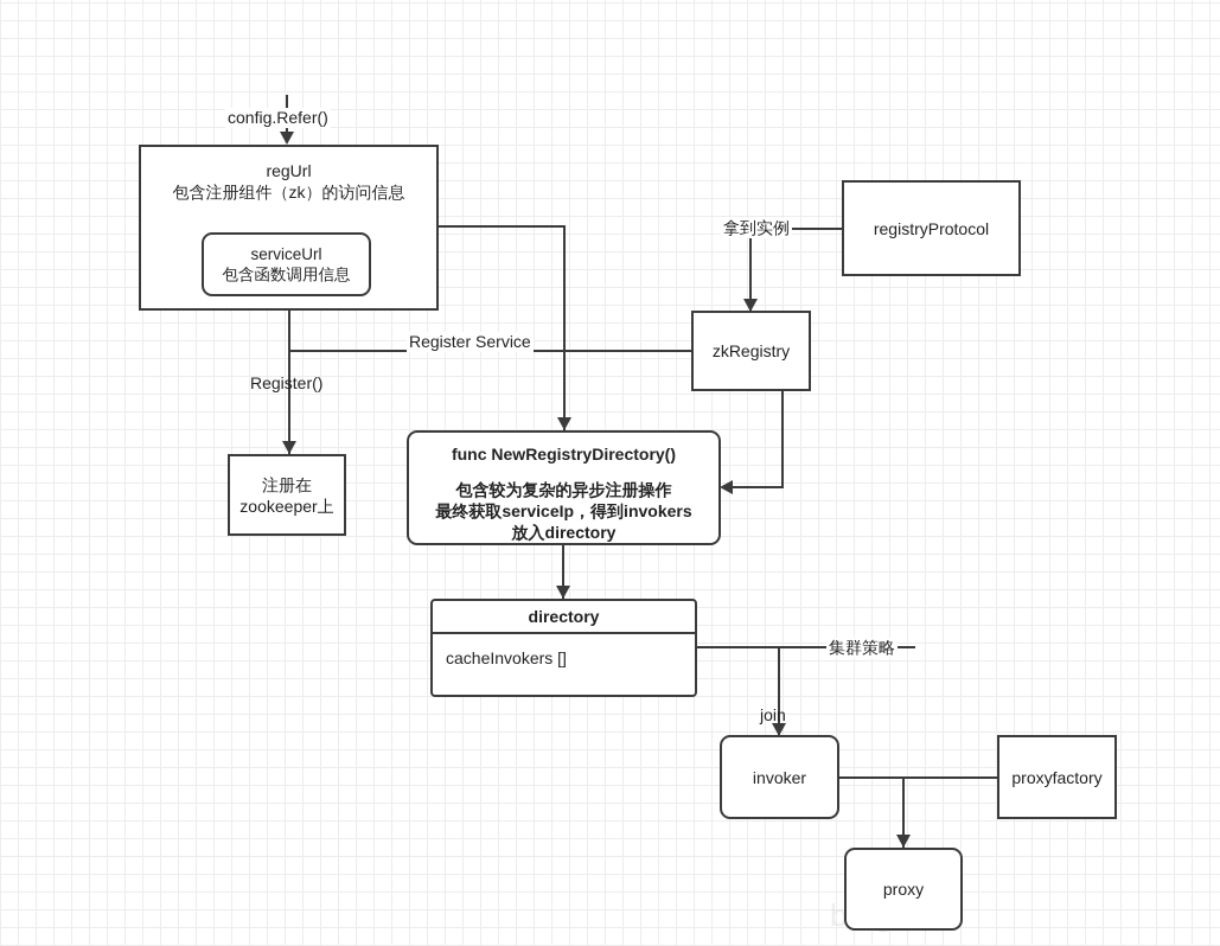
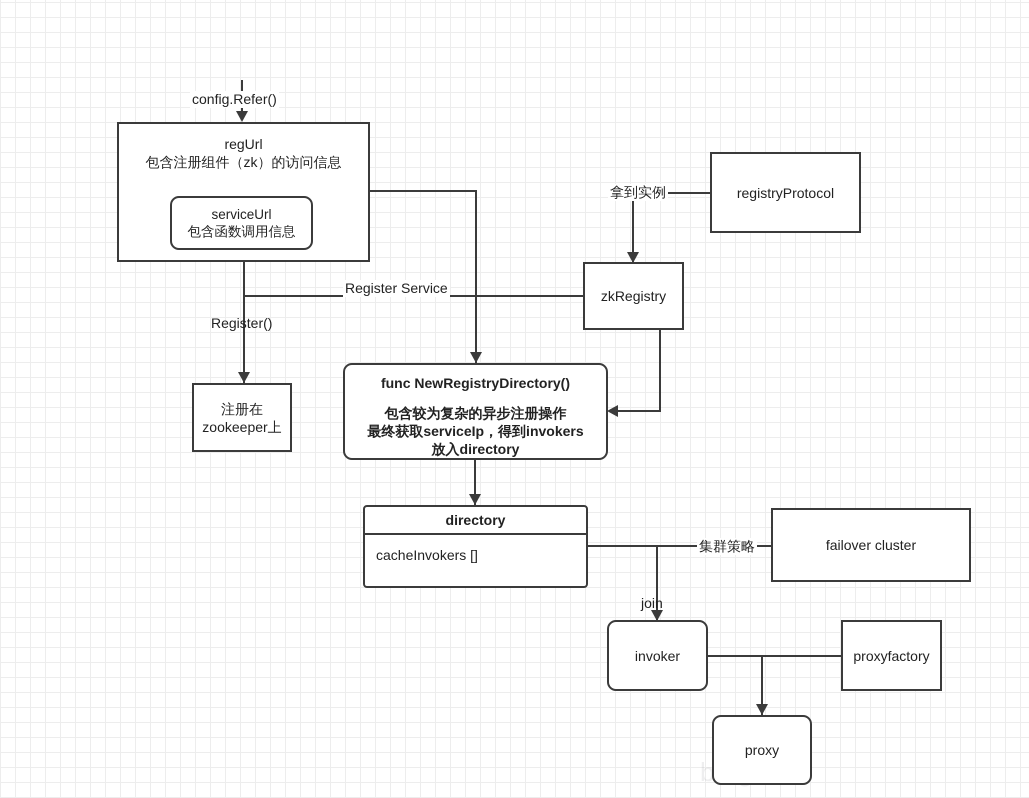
  config.Refer()
  Register()
  Register Service
  拿到实例
  集群策略
  join
  regUrl
  包含注册组件（zk）的访问信息
  serviceUrl
  包含函数调用信息
  注册在
  zookeeper上
  registryProtocol
  zkRegistry
  func NewRegistryDirectory()
  包含较为复杂的异步注册操作
  最终获取serviceIp，得到invokers
  放入directory
  directory
  cacheInvokers []
+ failover cluster
  invoker
  proxyfactory
  proxy
